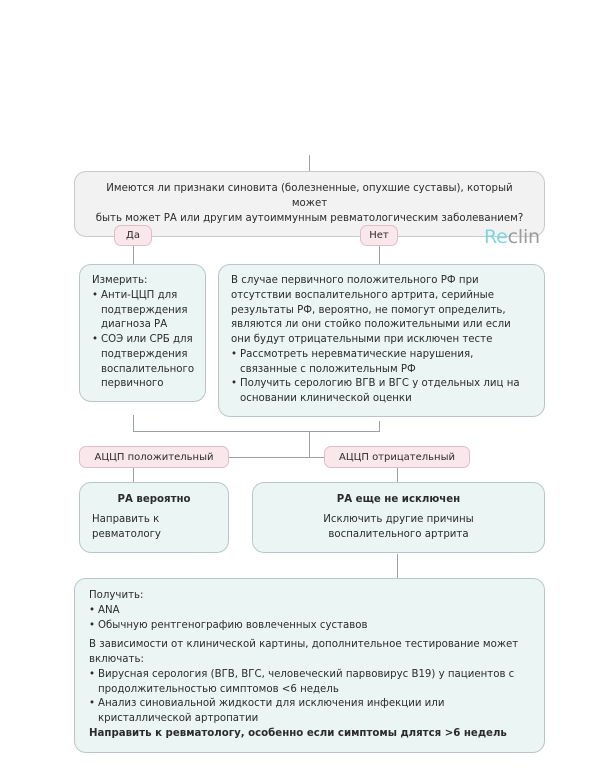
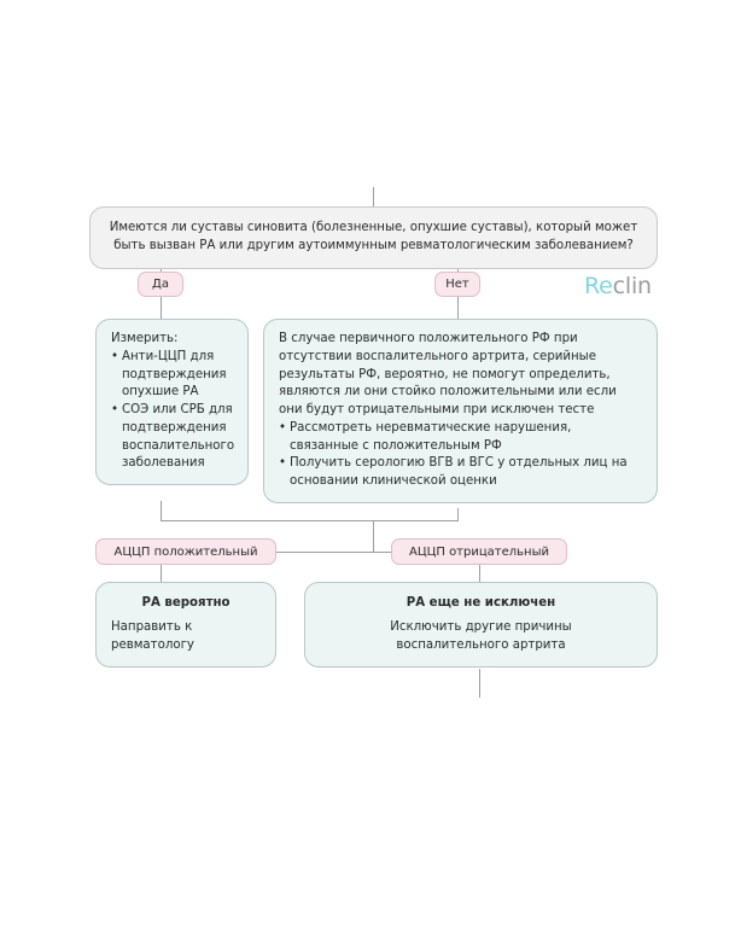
- Имеются ли признаки синовита (болезненные, опухшие суставы), который может
+ Имеются ли суставы синовита (болезненные, опухшие суставы), который может
- быть может РА или другим аутоиммунным ревматологическим заболеванием?
+ быть вызван РА или другим аутоиммунным ревматологическим заболеванием?
  Да
  Нет
  Reclin
  Измерить:
- Анти-ЦЦП для подтверждения диагноза РА
+ Анти-ЦЦП для подтверждения опухшие РА
- СОЭ или СРБ для подтверждения воспалительного первичного
+ СОЭ или СРБ для подтверждения воспалительного заболевания
  В случае первичного положительного РФ при отсутствии воспалительного артрита, серийные результаты РФ, вероятно, не помогут определить, являются ли они стойко положительными или если они будут отрицательными при исключен тесте
  Рассмотреть неревматические нарушения, связанные с положительным РФ
  Получить серологию ВГВ и ВГС у отдельных лиц на основании клинической оценки
  АЦЦП положительный
  АЦЦП отрицательный
  РА вероятно
  Направить к ревматологу
  РА еще не исключен
  Исключить другие причины
  воспалительного артрита
- Получить:
- ANA
- Обычную рентгенографию вовлеченных суставов
- В зависимости от клинической картины, дополнительное тестирование может включать:
- Вирусная серология (ВГВ, ВГС, человеческий парвовирус B19) у пациентов с продолжительностью симптомов <6 недель
- Анализ синовиальной жидкости для исключения инфекции или кристаллической артропатии
- Направить к ревматологу, особенно если симптомы длятся >6 недель
